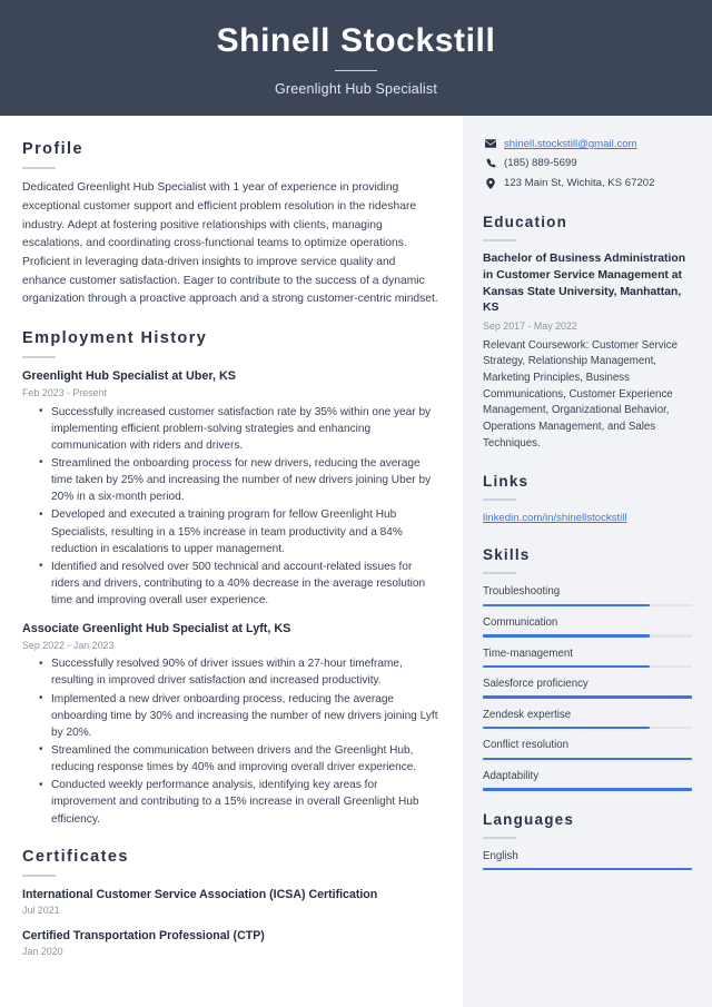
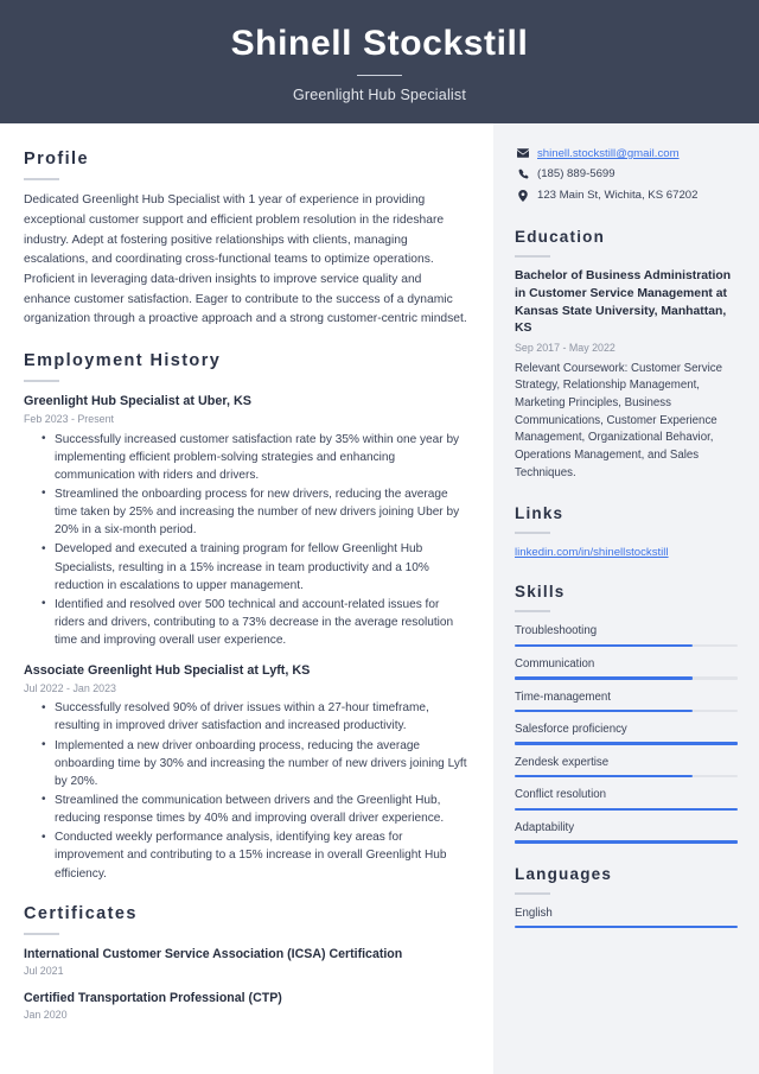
  Shinell Stockstill
  Greenlight Hub Specialist
  Profile
  Dedicated Greenlight Hub Specialist with 1 year of experience in providing exceptional customer support and efficient problem resolution in the rideshare industry. Adept at fostering positive relationships with clients, managing escalations, and coordinating cross-functional teams to optimize operations. Proficient in leveraging data-driven insights to improve service quality and enhance customer satisfaction. Eager to contribute to the success of a dynamic organization through a proactive approach and a strong customer-centric mindset.
  Employment History
  Greenlight Hub Specialist at Uber, KS
  Feb 2023 - Present
  Successfully increased customer satisfaction rate by 35% within one year by implementing efficient problem-solving strategies and enhancing communication with riders and drivers.
  Streamlined the onboarding process for new drivers, reducing the average time taken by 25% and increasing the number of new drivers joining Uber by 20% in a six-month period.
- Developed and executed a training program for fellow Greenlight Hub Specialists, resulting in a 15% increase in team productivity and a 84% reduction in escalations to upper management.
+ Developed and executed a training program for fellow Greenlight Hub Specialists, resulting in a 15% increase in team productivity and a 10% reduction in escalations to upper management.
- Identified and resolved over 500 technical and account-related issues for riders and drivers, contributing to a 40% decrease in the average resolution time and improving overall user experience.
+ Identified and resolved over 500 technical and account-related issues for riders and drivers, contributing to a 73% decrease in the average resolution time and improving overall user experience.
  Associate Greenlight Hub Specialist at Lyft, KS
- Sep 2022 - Jan 2023
+ Jul 2022 - Jan 2023
  Successfully resolved 90% of driver issues within a 27-hour timeframe, resulting in improved driver satisfaction and increased productivity.
  Implemented a new driver onboarding process, reducing the average onboarding time by 30% and increasing the number of new drivers joining Lyft by 20%.
  Streamlined the communication between drivers and the Greenlight Hub, reducing response times by 40% and improving overall driver experience.
  Conducted weekly performance analysis, identifying key areas for improvement and contributing to a 15% increase in overall Greenlight Hub efficiency.
  Certificates
  International Customer Service Association (ICSA) Certification
  Jul 2021
  Certified Transportation Professional (CTP)
  Jan 2020
  shinell.stockstill@gmail.com
  (185) 889-5699
  123 Main St, Wichita, KS 67202
  Education
  Bachelor of Business Administration in Customer Service Management at Kansas State University, Manhattan, KS
  Sep 2017 - May 2022
  Relevant Coursework: Customer Service Strategy, Relationship Management, Marketing Principles, Business Communications, Customer Experience Management, Organizational Behavior, Operations Management, and Sales Techniques.
  Links
  linkedin.com/in/shinellstockstill
  Skills
  Troubleshooting
  Communication
  Time-management
  Salesforce proficiency
  Zendesk expertise
  Conflict resolution
  Adaptability
  Languages
  English
